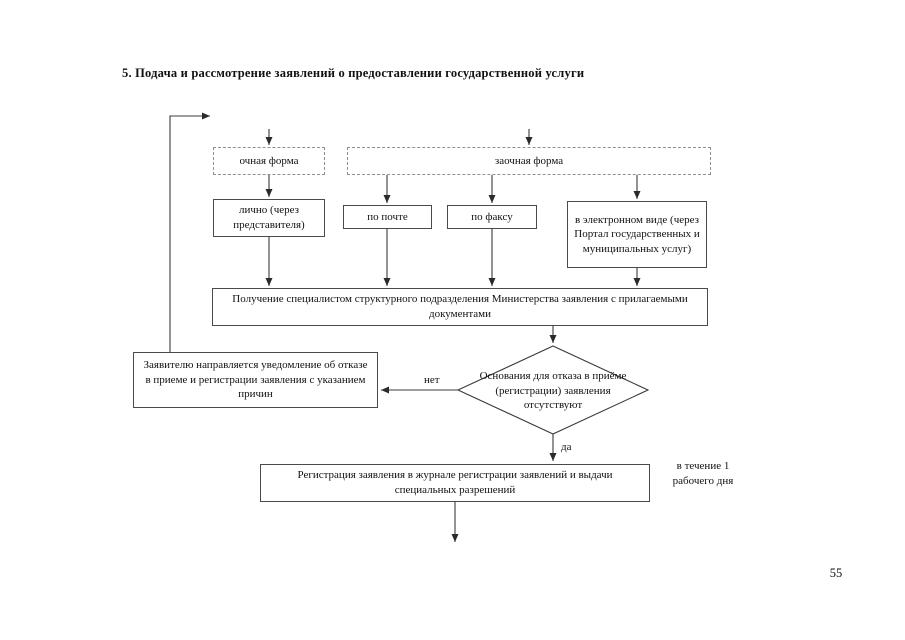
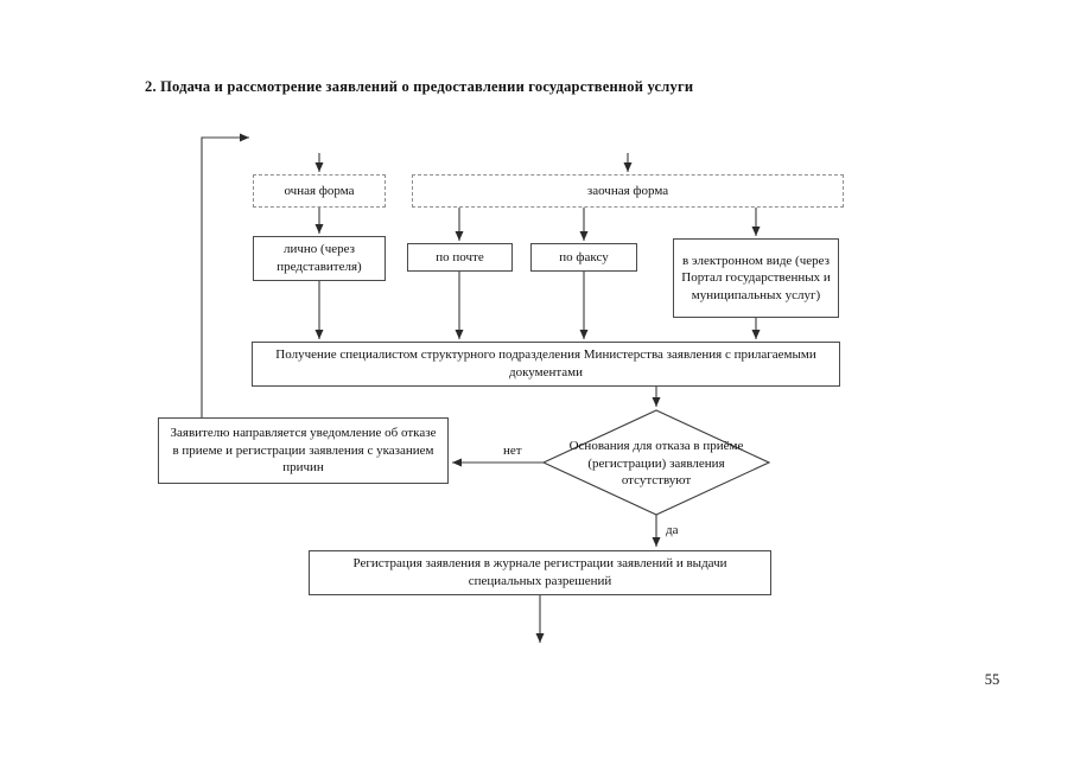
- 5. Подача и рассмотрение заявлений о предоставлении государственной услуги
+ 2. Подача и рассмотрение заявлений о предоставлении государственной услуги
  очная форма
  заочная форма
  лично (через представителя)
  по почте
  по факсу
  в электронном виде (через Портал государственных и муниципальных услуг)
  Получение специалистом структурного подразделения Министерства заявления с прилагаемыми документами
  Основания для отказа в приёме (регистрации) заявления отсутствуют
  Заявителю направляется уведомление об отказе в приеме и регистрации заявления с указанием причин
  Регистрация заявления в журнале регистрации заявлений и выдачи специальных разрешений
  нет
  да
- в течение 1 рабочего дня
  55
